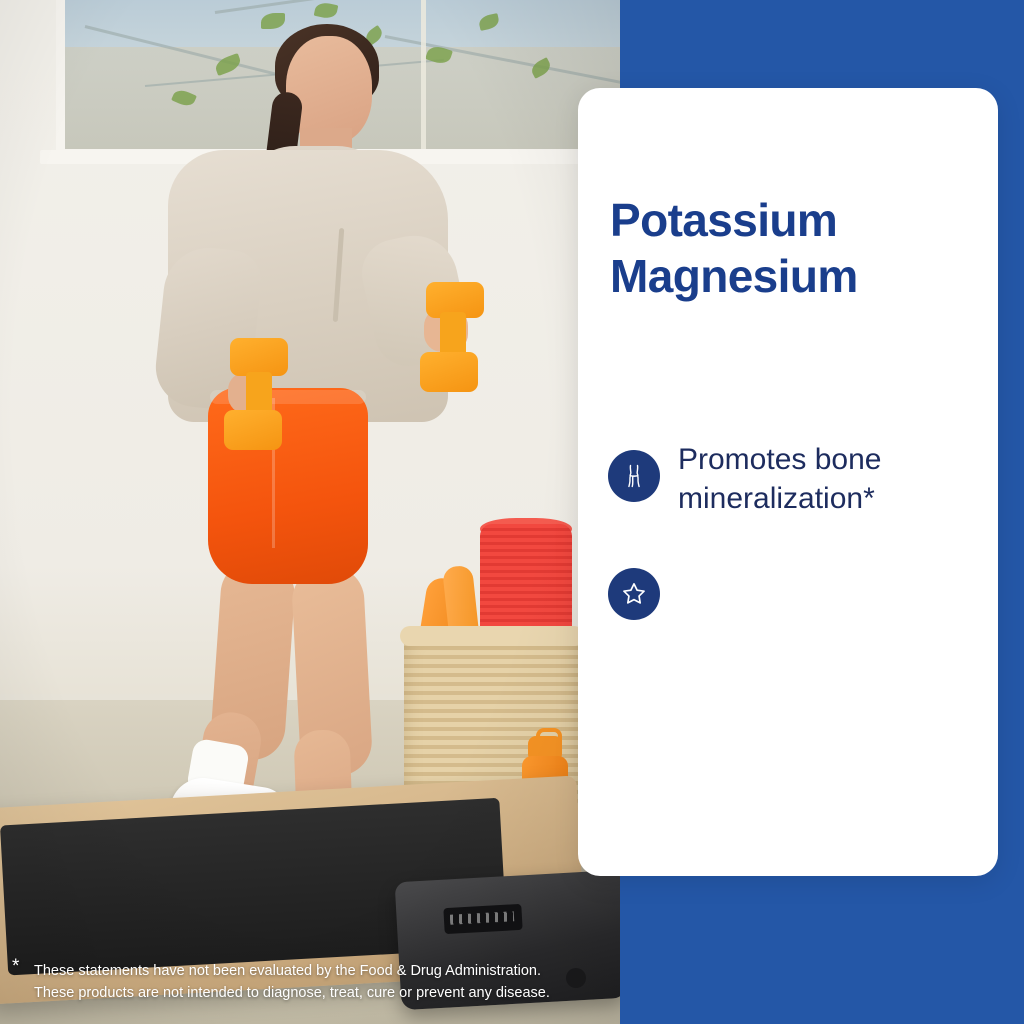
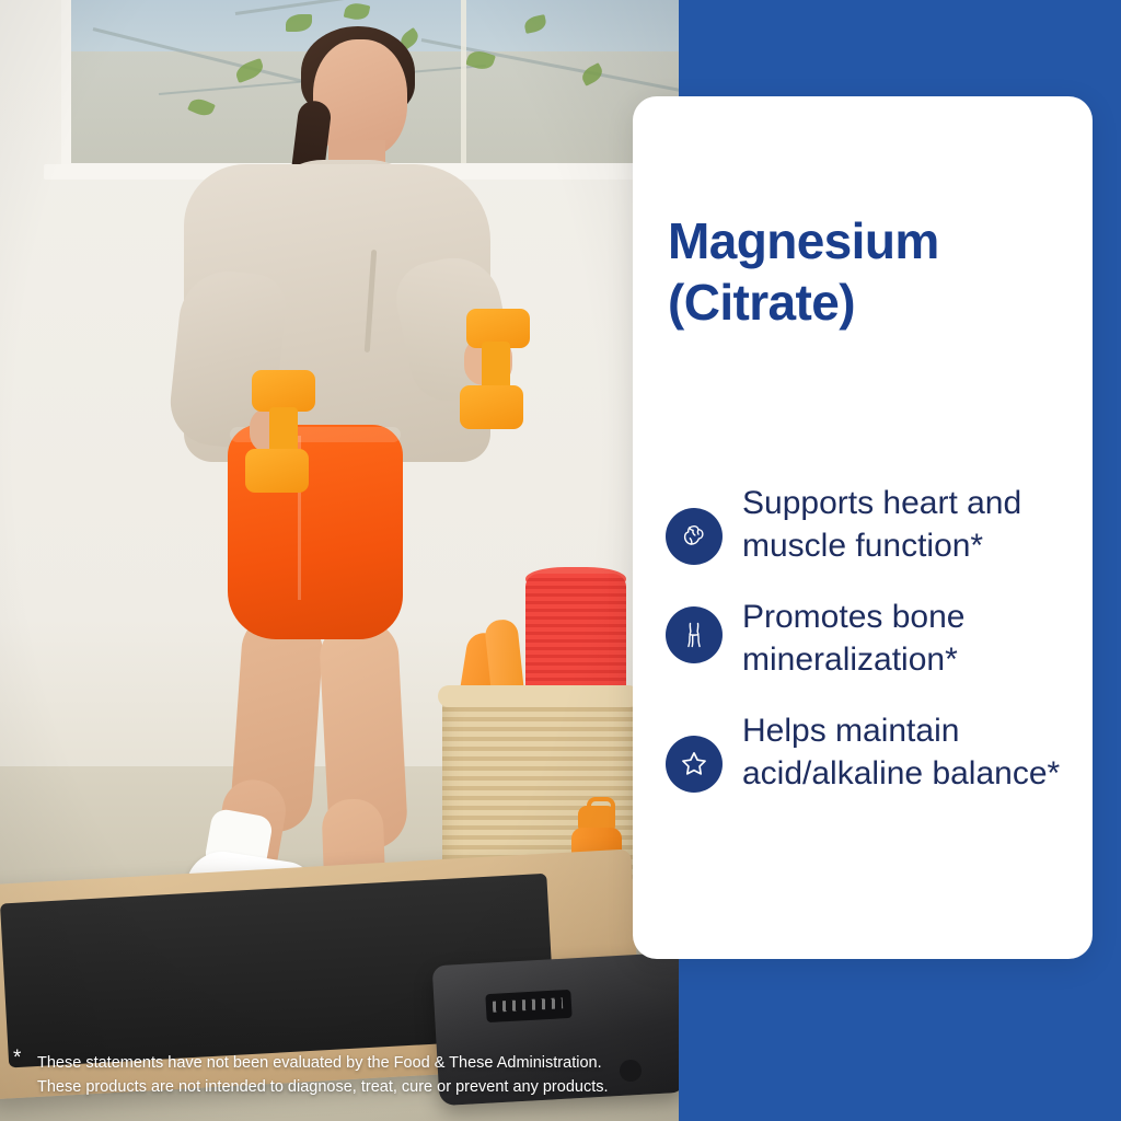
  *
- These statements have not been evaluated by the Food & Drug Administration.
+ These statements have not been evaluated by the Food & These Administration.
- These products are not intended to diagnose, treat, cure or prevent any disease.
+ These products are not intended to diagnose, treat, cure or prevent any products.
- Potassium
  Magnesium
+ (Citrate)
+ Supports heart and muscle function*
  Promotes bone mineralization*
+ Helps maintain acid/alkaline balance*
